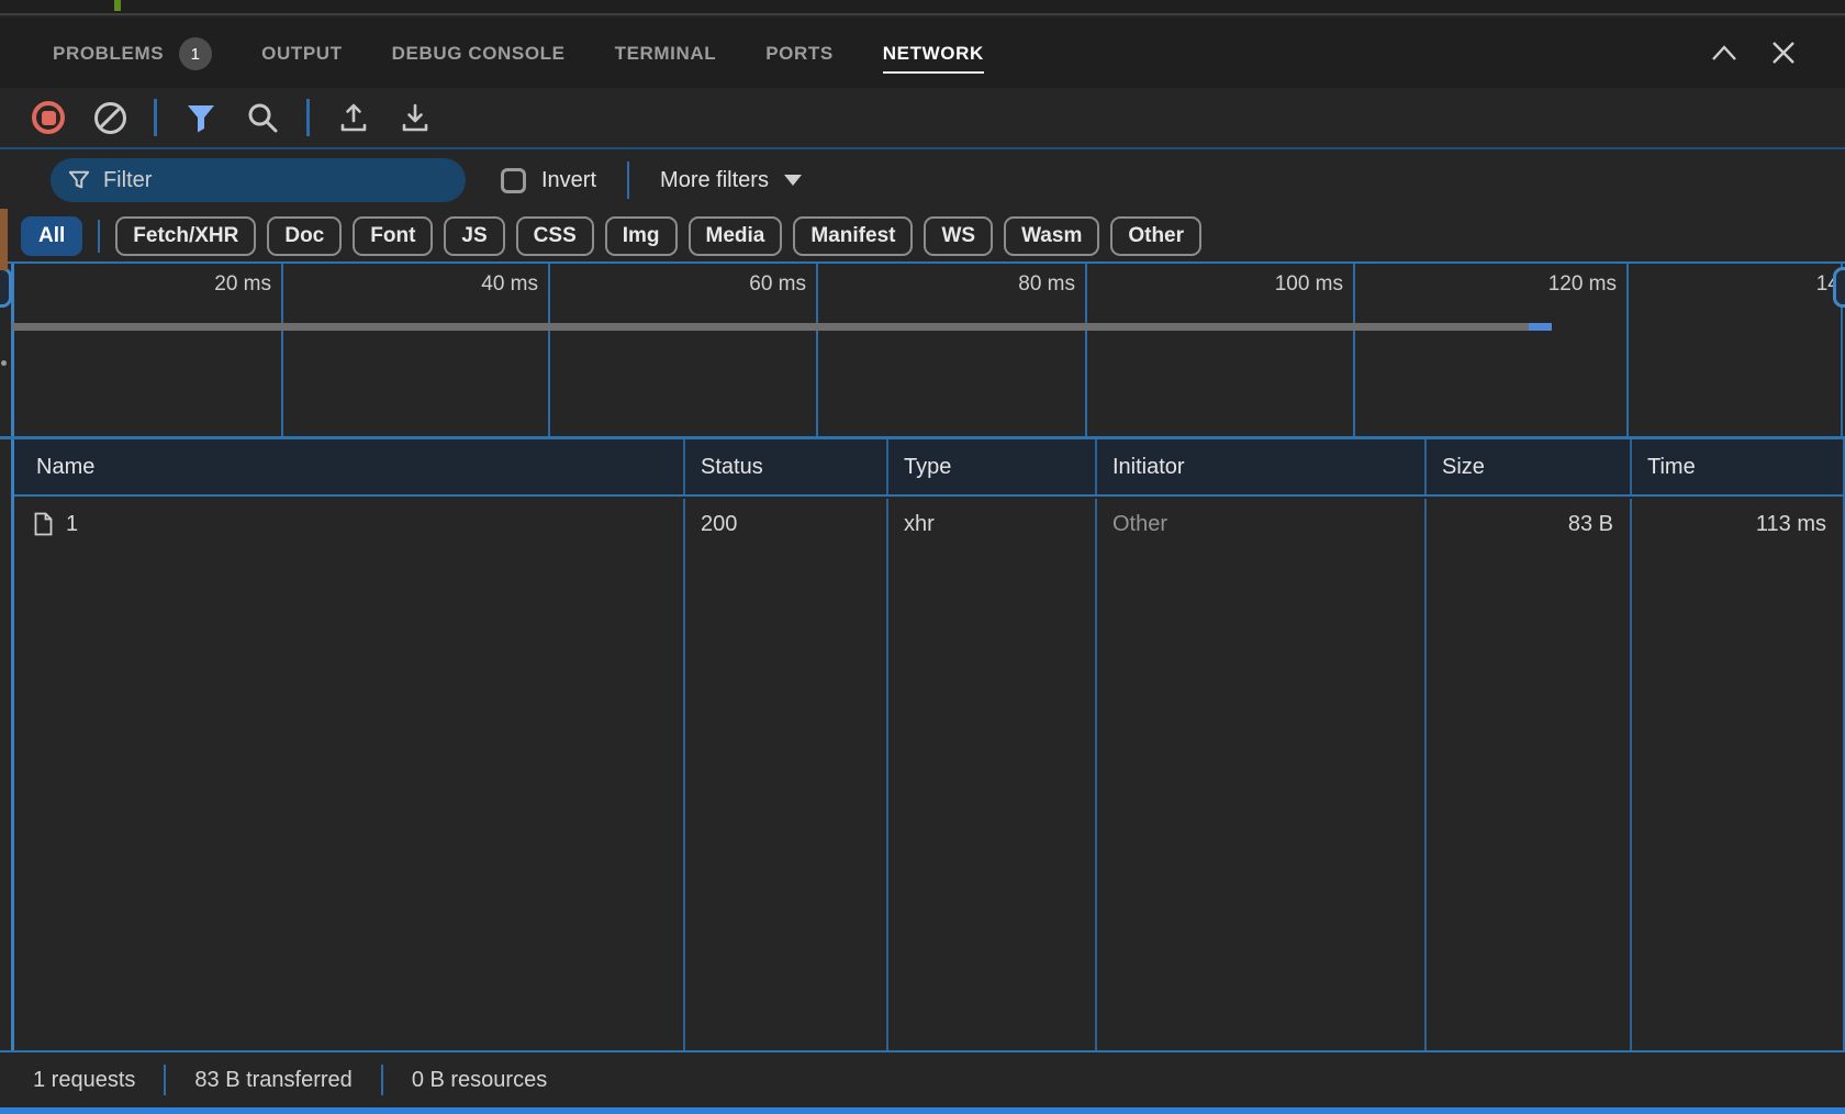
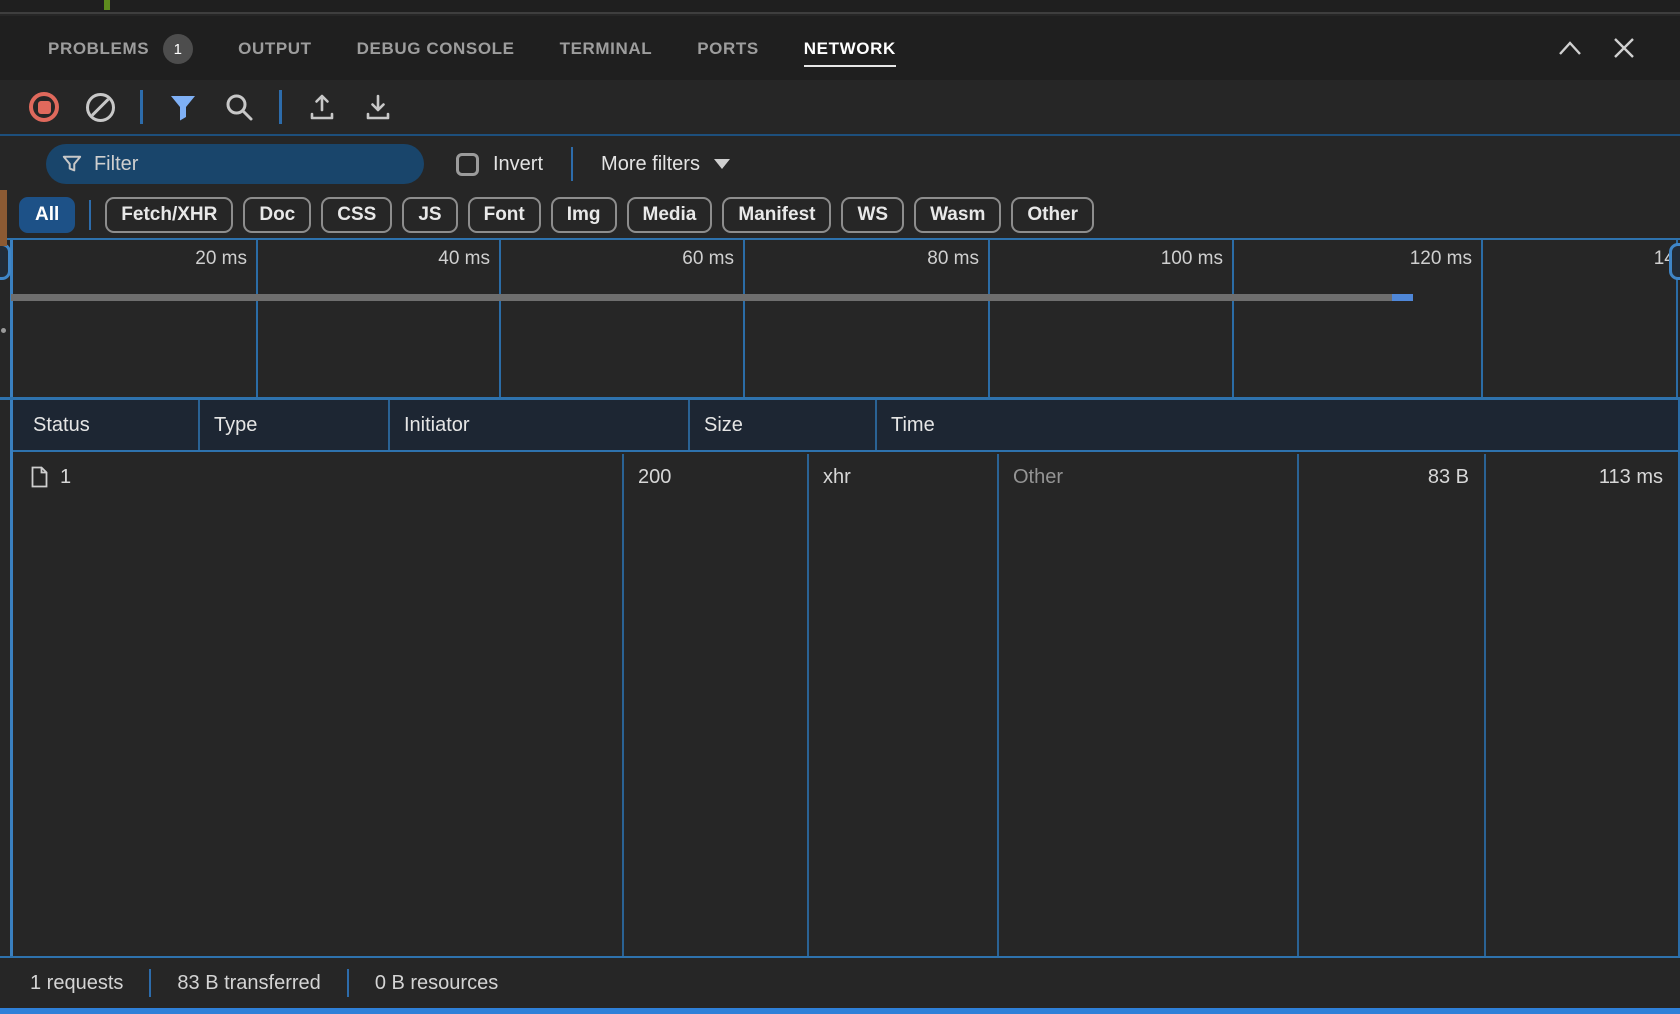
  PROBLEMS
  1
  OUTPUT
  DEBUG CONSOLE
  TERMINAL
  PORTS
  NETWORK
  Filter
  Invert
  More filters
  All
  Fetch/XHR
  Doc
- Font
+ CSS
  JS
- CSS
+ Font
  Img
  Media
  Manifest
  WS
  Wasm
  Other
  20 ms
  40 ms
  60 ms
  80 ms
  100 ms
  120 ms
- Name
  Status
  Type
  Initiator
  Size
  Time
  1
  200
  xhr
  Other
  83 B
  113 ms
  1 requests
  83 B transferred
  0 B resources
